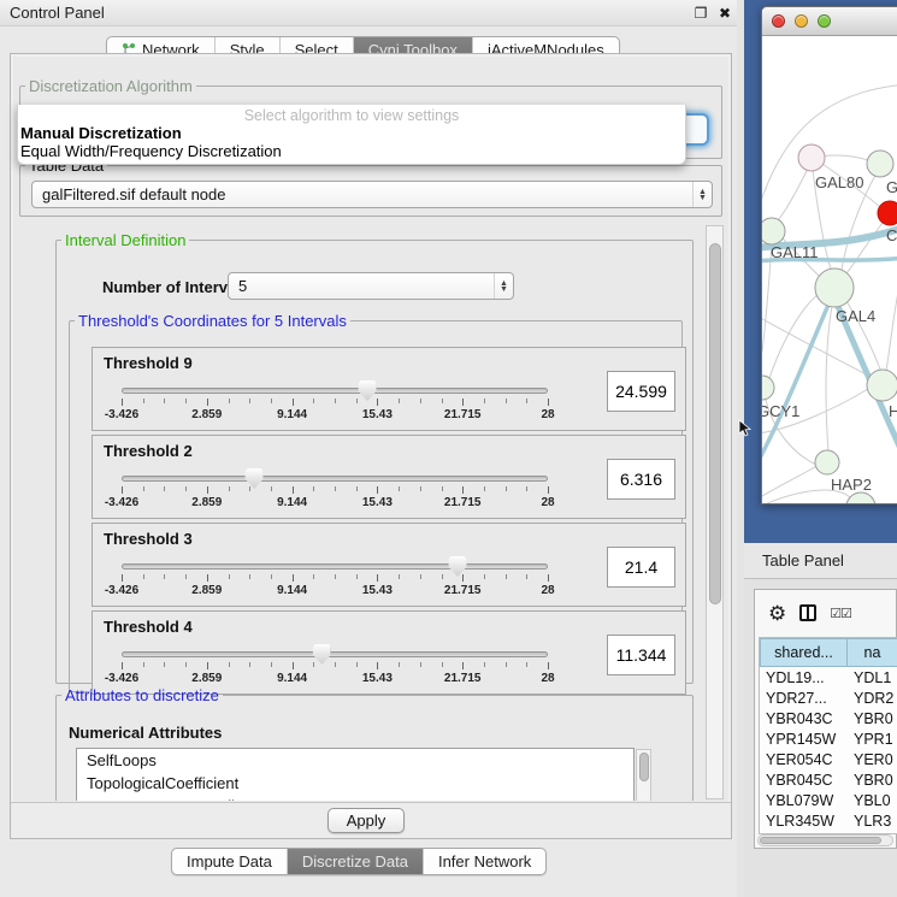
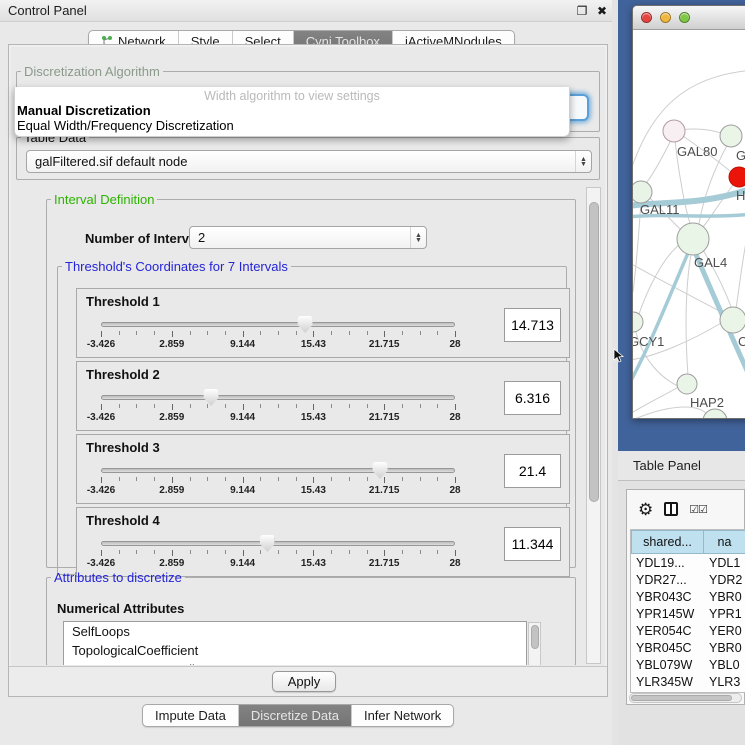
  Control Panel
  ❐
  ✖
  Network
  Style
  Select
  Cyni Toolbox
  jActiveMNodules
  Discretization Algorithm
- Select algorithm to view settings
+ Width algorithm to view settings
  Manual Discretization
  Equal Width/Frequency Discretization
  Table Data
  galFiltered.sif default node
  Interval Definition
  Number of Interv
- 5
+ 2
- Threshold's Coordinates for 5 Intervals
+ Threshold's Coordinates for 7 Intervals
- Threshold 9
+ Threshold 1
  -3.426
  2.859
  9.144
  15.43
  21.715
  28
- 24.599
+ 14.713
  Threshold 2
  -3.426
  2.859
  9.144
  15.43
  21.715
  28
  6.316
  Threshold 3
  -3.426
  2.859
  9.144
  15.43
  21.715
  28
  21.4
  Threshold 4
  -3.426
  2.859
  9.144
  15.43
  21.715
  28
  11.344
  Attributes to discretize
  Numerical Attributes
  SelfLoops
  TopologicalCoefficient
  Apply
  Impute Data
  Discretize Data
  Infer Network
  GAL80
- C
+ H
  GAL11
  GAL4
  GCY1
- H
+ C
  HAP2
  Table Panel
  ⚙
  ☑☑
  shared...
  na
  YDL19...
  YDL1
  YDR27...
  YDR2
  YBR043C
  YBR0
  YPR145W
  YPR1
  YER054C
  YER0
  YBR045C
  YBR0
  YBL079W
  YBL0
  YLR345W
  YLR3
